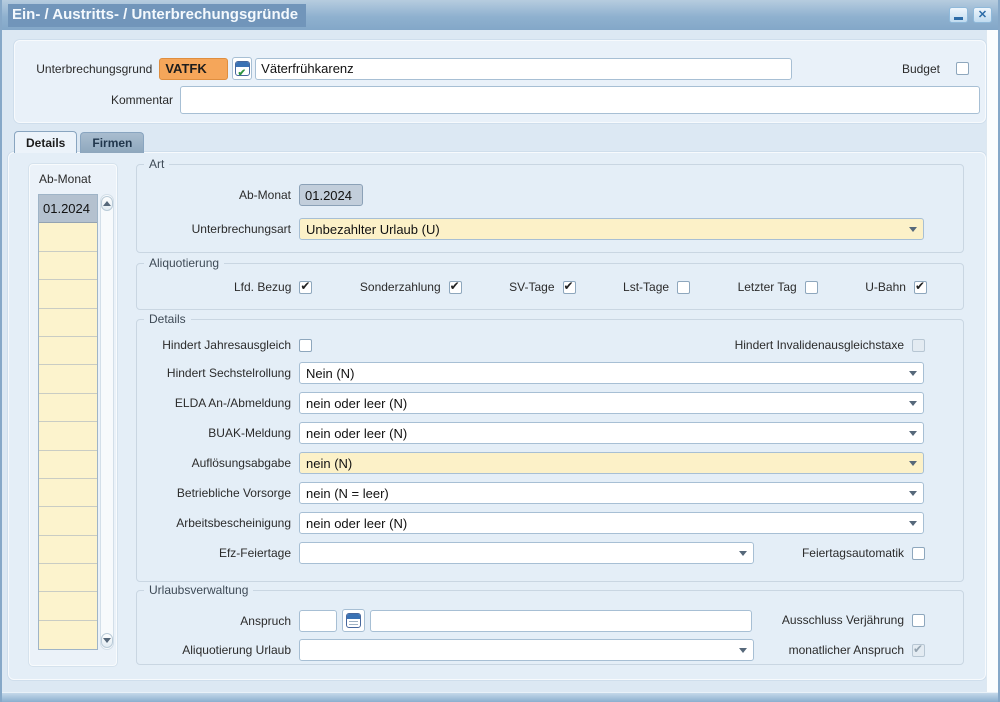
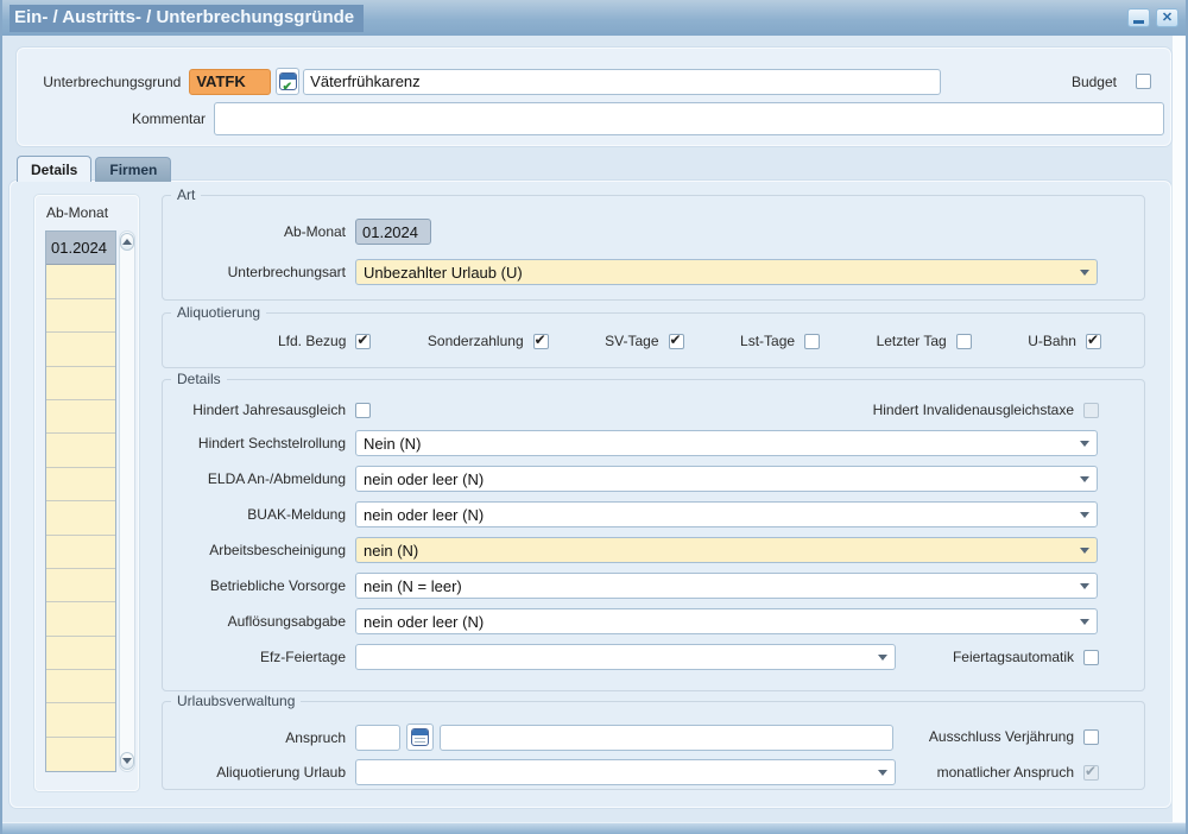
  Ein- / Austritts- / Unterbrechungsgründe
  ✕
  Unterbrechungsgrund
  VATFK
  Väterfrühkarenz
  Budget
  Kommentar
  Details
  Firmen
  Ab-Monat
  01.2024
  Art
  Ab-Monat
  01.2024
  Unterbrechungsart
  Unbezahlter Urlaub (U)
  Aliquotierung
  Lfd. Bezug
  Sonderzahlung
  SV-Tage
  Lst-Tage
  Letzter Tag
  U-Bahn
  Details
  Hindert Jahresausgleich
  Hindert Invalidenausgleichstaxe
  Hindert Sechstelrollung
  Nein (N)
  ELDA An-/Abmeldung
  nein oder leer (N)
  BUAK-Meldung
  nein oder leer (N)
- Auflösungsabgabe
+ Arbeitsbescheinigung
  nein (N)
  Betriebliche Vorsorge
  nein (N = leer)
- Arbeitsbescheinigung
+ Auflösungsabgabe
  nein oder leer (N)
  Efz-Feiertage
  Feiertagsautomatik
  Urlaubsverwaltung
  Anspruch
  Ausschluss Verjährung
  Aliquotierung Urlaub
  monatlicher Anspruch
